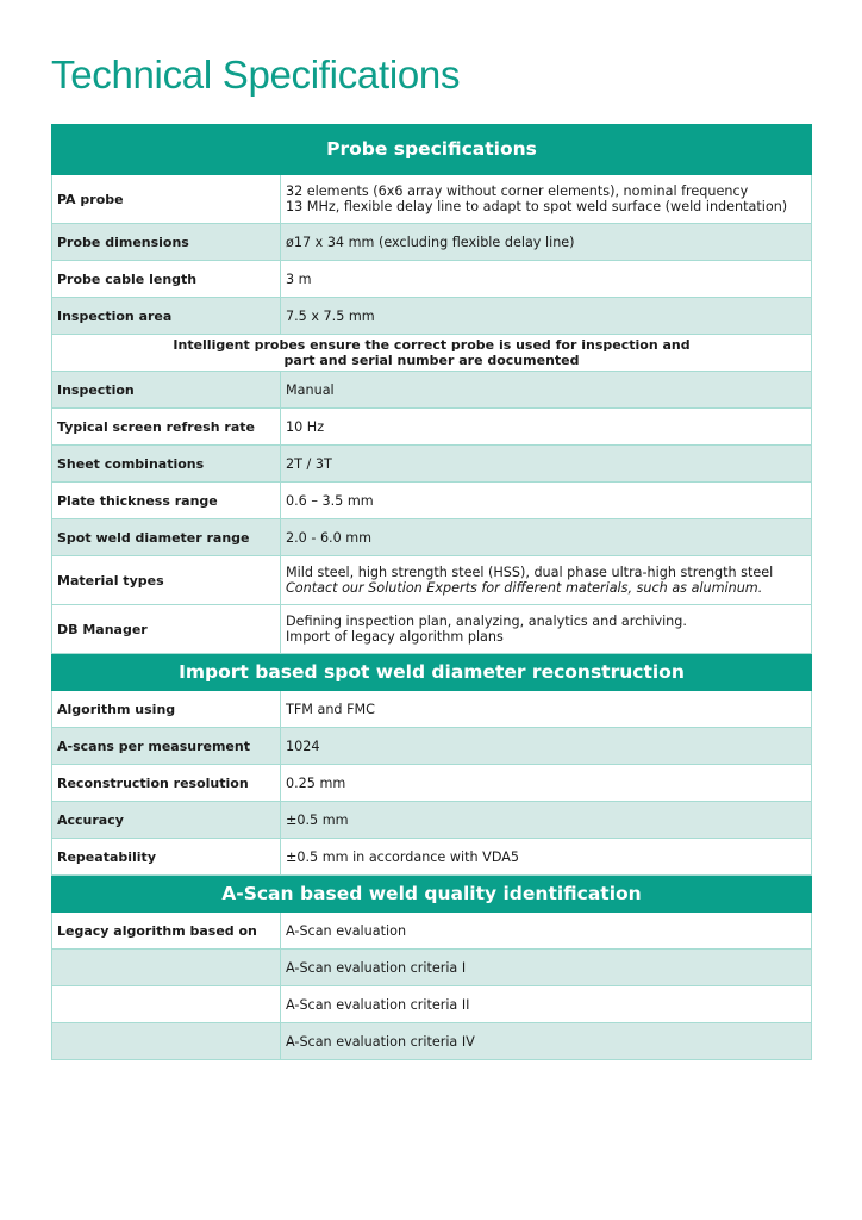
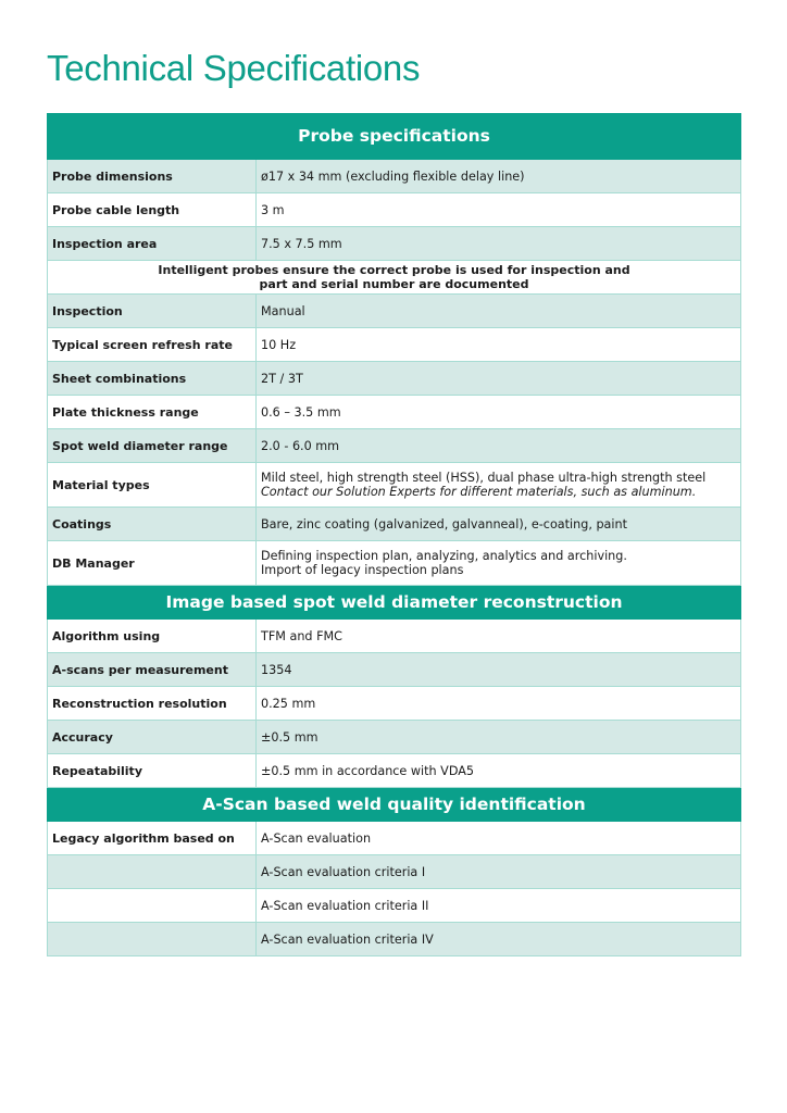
  Technical Specifications
  Probe specifications
- PA probe	32 elements (6x6 array without corner elements), nominal frequency 13 MHz, flexible delay line to adapt to spot weld surface (weld indentation)
  Probe dimensions	ø17 x 34 mm (excluding flexible delay line)
  Probe cable length	3 m
  Inspection area	7.5 x 7.5 mm
  Intelligent probes ensure the correct probe is used for inspection and part and serial number are documented
  Inspection	Manual
  Typical screen refresh rate	10 Hz
  Sheet combinations	2T / 3T
  Plate thickness range	0.6 – 3.5 mm
  Spot weld diameter range	2.0 - 6.0 mm
  Material types	Mild steel, high strength steel (HSS), dual phase ultra-high strength steel Contact our Solution Experts for different materials, such as aluminum.
+ Coatings	Bare, zinc coating (galvanized, galvanneal), e-coating, paint
- DB Manager	Defining inspection plan, analyzing, analytics and archiving. Import of legacy algorithm plans
+ DB Manager	Defining inspection plan, analyzing, analytics and archiving. Import of legacy inspection plans
- Import based spot weld diameter reconstruction
+ Image based spot weld diameter reconstruction
  Algorithm using	TFM and FMC
- A-scans per measurement	1024
+ A-scans per measurement	1354
  Reconstruction resolution	0.25 mm
  Accuracy	±0.5 mm
  Repeatability	±0.5 mm in accordance with VDA5
  A-Scan based weld quality identification
  Legacy algorithm based on	A-Scan evaluation
  	A-Scan evaluation criteria I
  	A-Scan evaluation criteria II
  	A-Scan evaluation criteria IV
